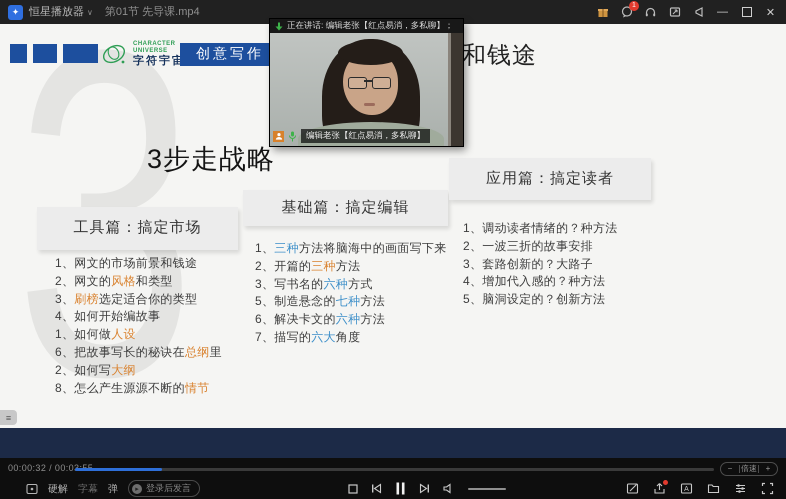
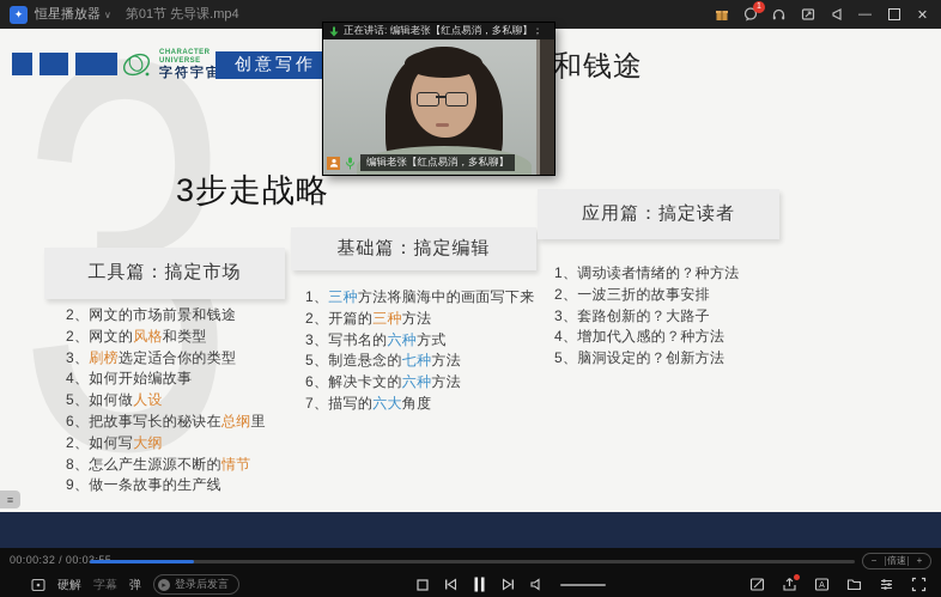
  ✦
  恒星播放器
  ∨
  第01节 先导课.mp4
  —
  ✕
  字符宇宙
  创意写作
  和钱途
  3步走战略
  工具篇：搞定市场
- 1、网文的市场前景和钱途
+ 2、网文的市场前景和钱途
  2、网文的风格和类型
  3、刷榜选定适合你的类型
  4、如何开始编故事
- 1、如何做人设
+ 5、如何做人设
  6、把故事写长的秘诀在总纲里
  2、如何写大纲
  8、怎么产生源源不断的情节
+ 9、做一条故事的生产线
  基础篇：搞定编辑
  1、三种方法将脑海中的画面写下来
  2、开篇的三种方法
  3、写书名的六种方式
  5、制造悬念的七种方法
  6、解决卡文的六种方法
  7、描写的六大角度
  应用篇：搞定读者
  1、调动读者情绪的？种方法
  2、一波三折的故事安排
  3、套路创新的？大路子
  4、增加代入感的？种方法
  5、脑洞设定的？创新方法
  ≡
  正在讲话: 编辑老张【红点易消，多私聊】；
  编辑老张【红点易消，多私聊】
  00:00:32 / 00:0
  −
  倍速
  +
  硬解
  字幕
  弹
  登录后发言
